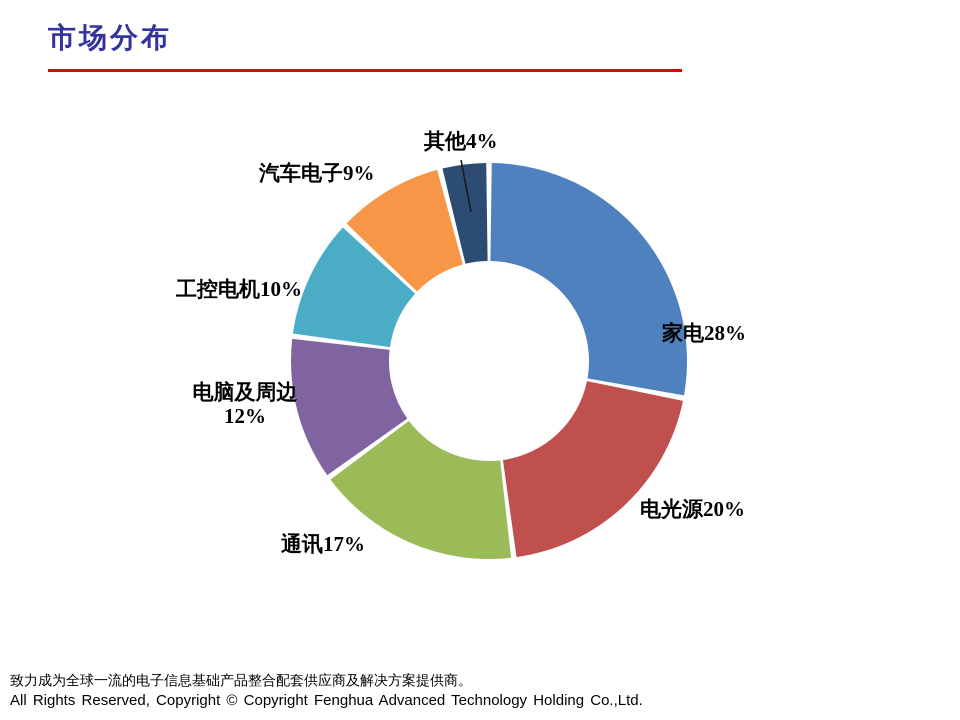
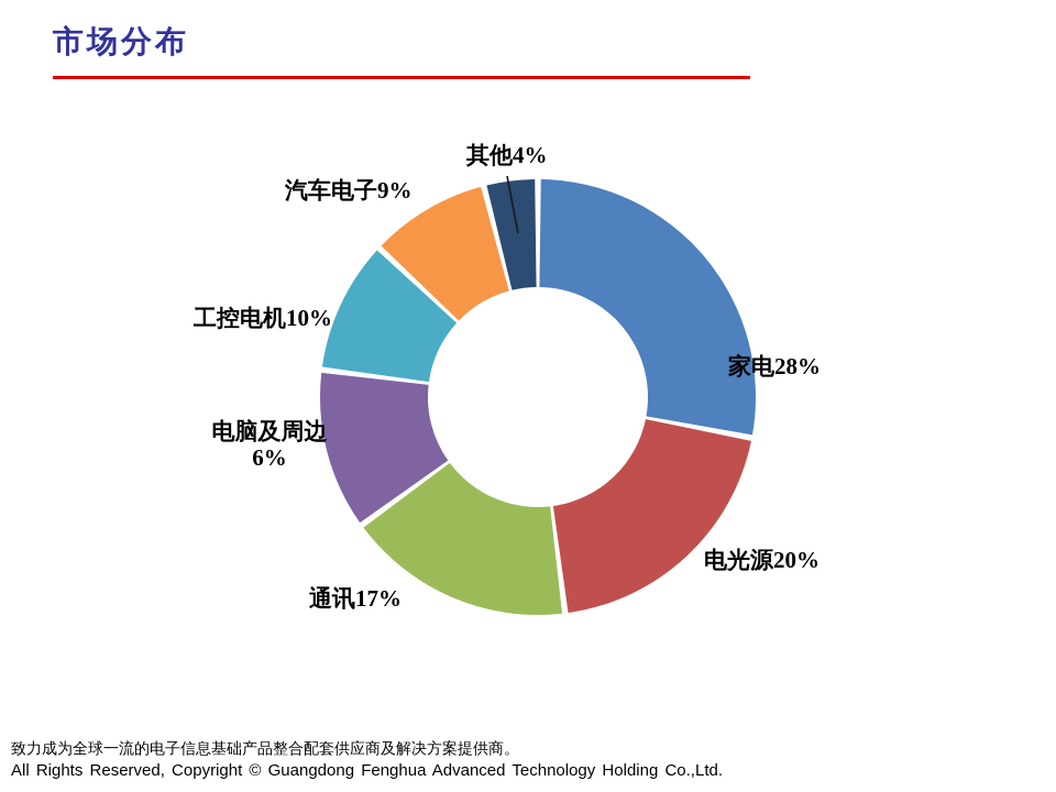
  市场分布
  家电28%
  电光源20%
  通讯17%
  电脑及周边
- 12%
+ 6%
  工控电机10%
  汽车电子9%
  其他4%
  致力成为全球一流的电子信息基础产品整合配套供应商及解决方案提供商。
- All Rights Reserved, Copyright © Copyright Fenghua Advanced Technology Holding Co.,Ltd.
+ All Rights Reserved, Copyright © Guangdong Fenghua Advanced Technology Holding Co.,Ltd.
